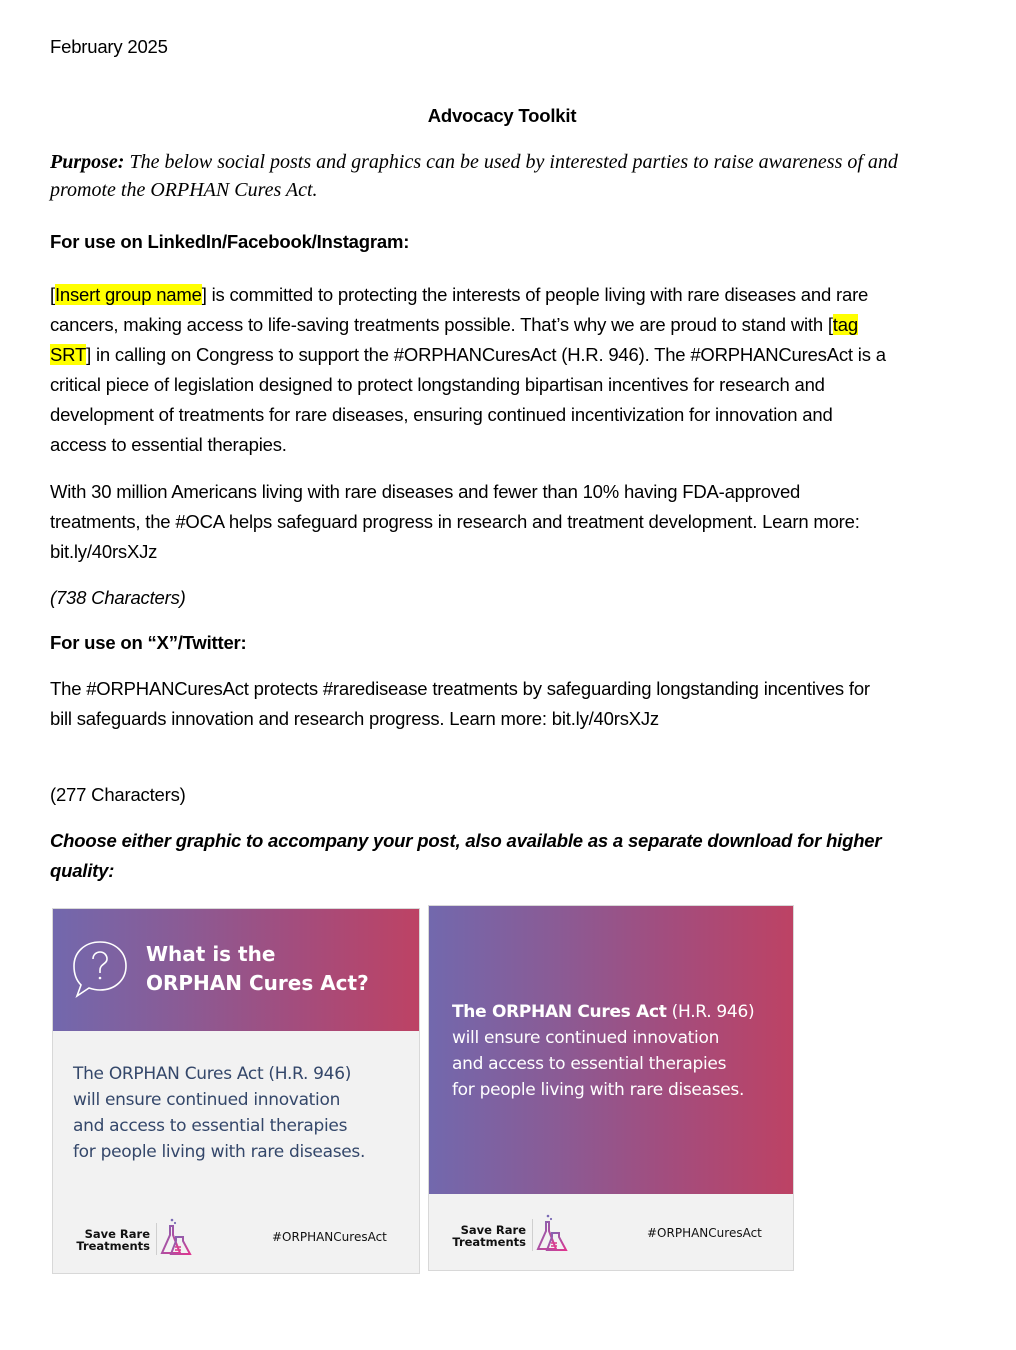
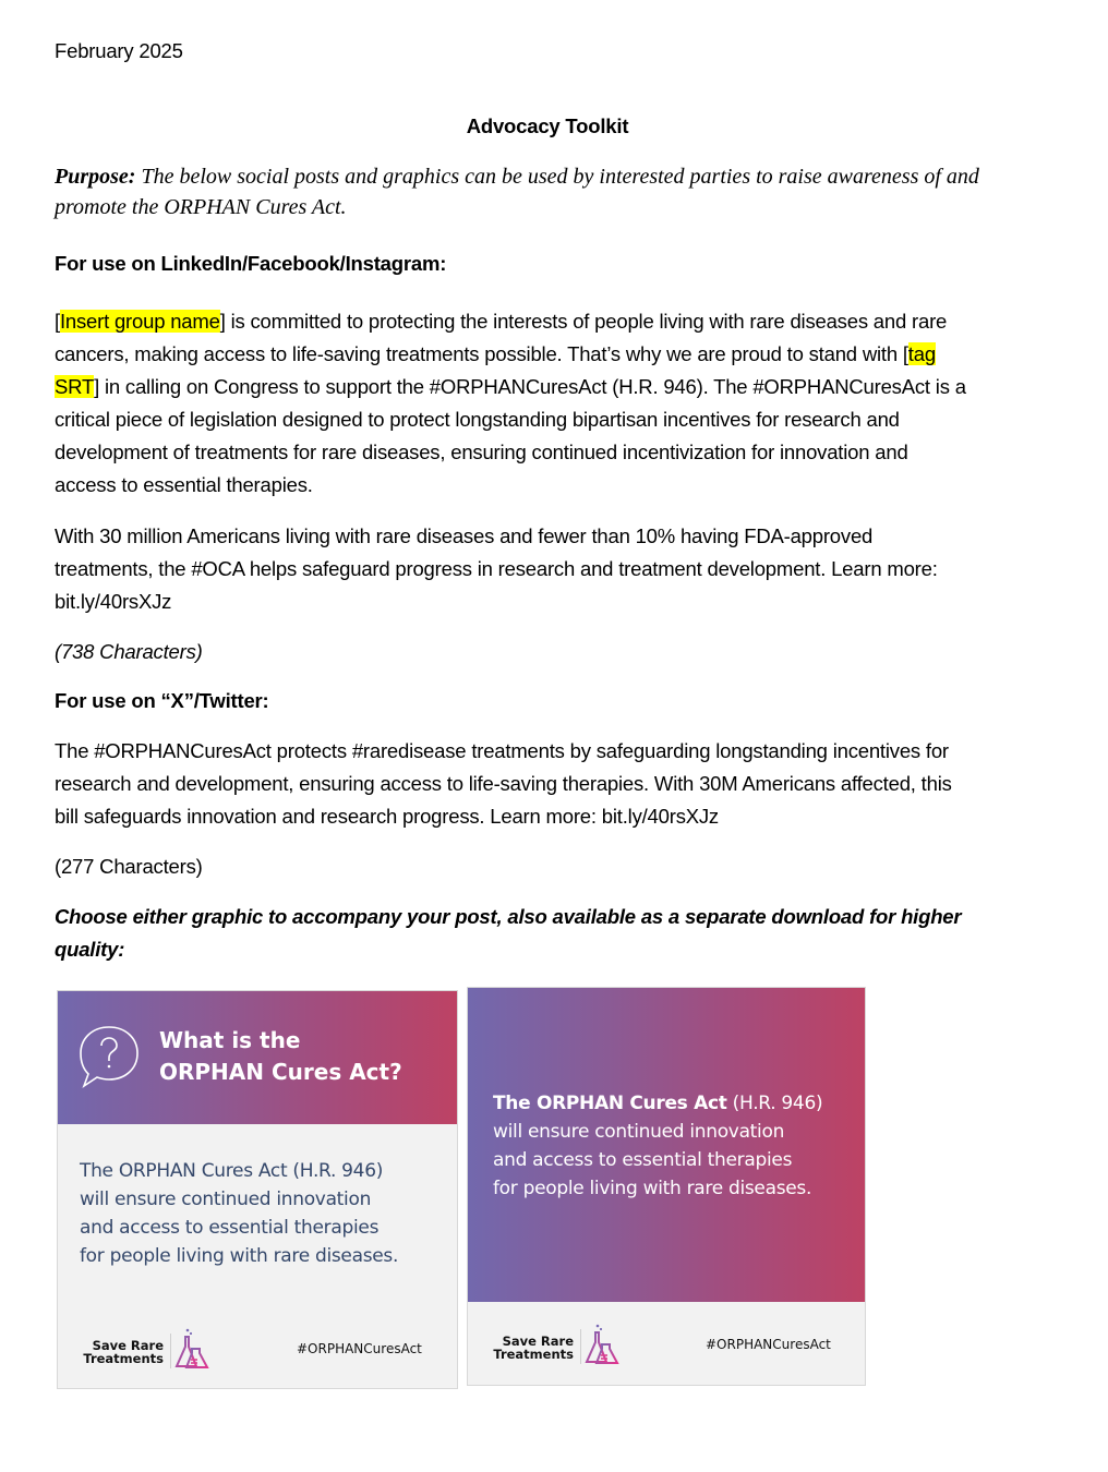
  February 2025
  Advocacy Toolkit
  Purpose: The below social posts and graphics can be used by interested parties to raise awareness of and
  promote the ORPHAN Cures Act.
  For use on LinkedIn/Facebook/Instagram:
  [Insert group name] is committed to protecting the interests of people living with rare diseases and rare
  cancers, making access to life-saving treatments possible. That’s why we are proud to stand with [tag
  SRT] in calling on Congress to support the #ORPHANCuresAct (H.R. 946). The #ORPHANCuresAct is a
  critical piece of legislation designed to protect longstanding bipartisan incentives for research and
  development of treatments for rare diseases, ensuring continued incentivization for innovation and
  access to essential therapies.
  With 30 million Americans living with rare diseases and fewer than 10% having FDA-approved
  treatments, the #OCA helps safeguard progress in research and treatment development. Learn more:
  bit.ly/40rsXJz
  (738 Characters)
  For use on “X”/Twitter:
  The #ORPHANCuresAct protects #raredisease treatments by safeguarding longstanding incentives for
+ research and development, ensuring access to life-saving therapies. With 30M Americans affected, this
  bill safeguards innovation and research progress. Learn more: bit.ly/40rsXJz
  (277 Characters)
  Choose either graphic to accompany your post, also available as a separate download for higher
  quality:
  What is the
  ORPHAN Cures Act?
  The ORPHAN Cures Act (H.R. 946)
  will ensure continued innovation
  and access to essential therapies
  for people living with rare diseases.
  Save Rare
  Treatments
  #ORPHANCuresAct
  The ORPHAN Cures Act (H.R. 946)
  will ensure continued innovation
  and access to essential therapies
  for people living with rare diseases.
  Save Rare
  Treatments
  #ORPHANCuresAct
